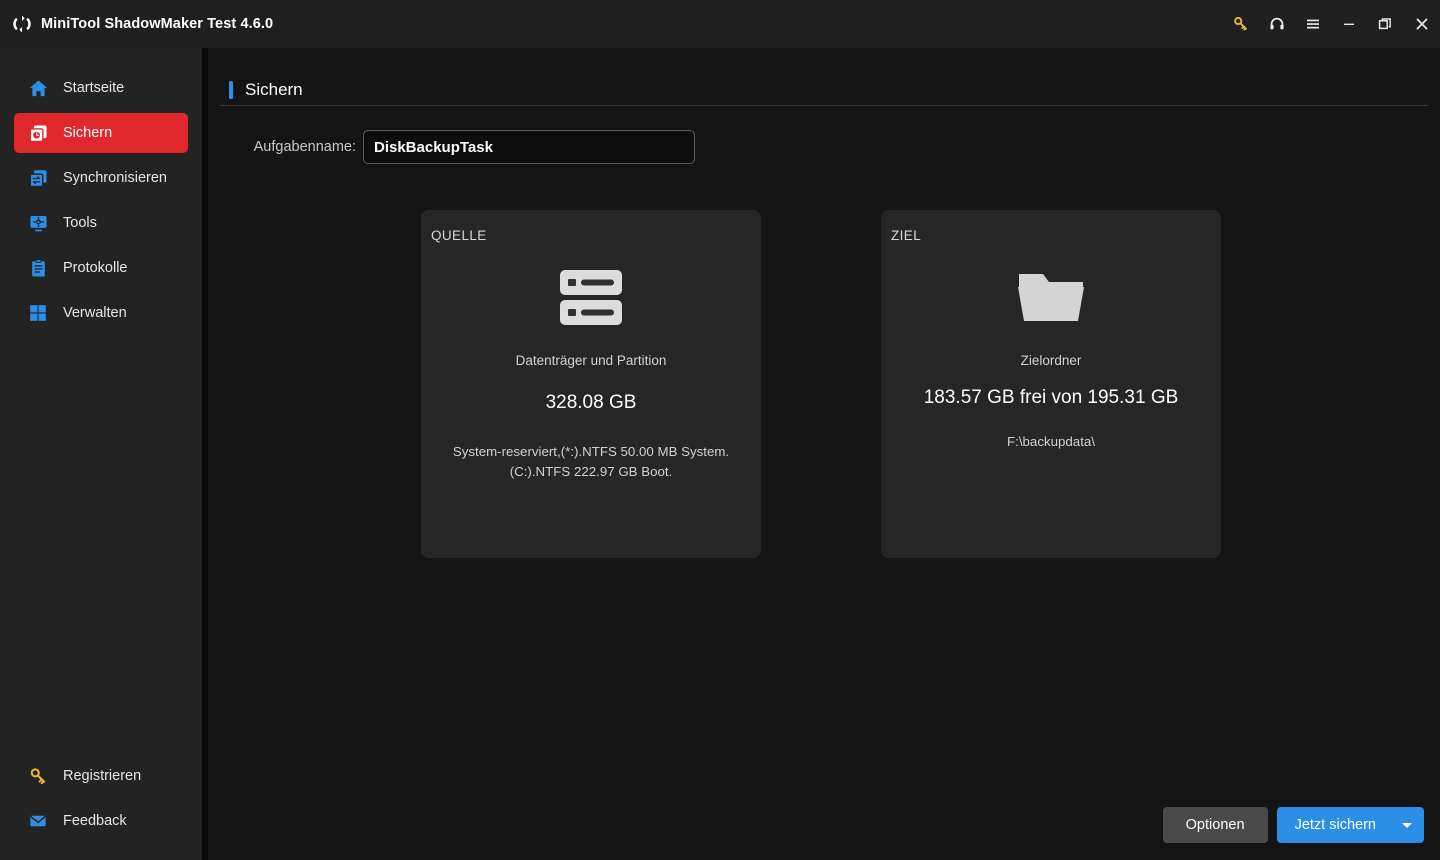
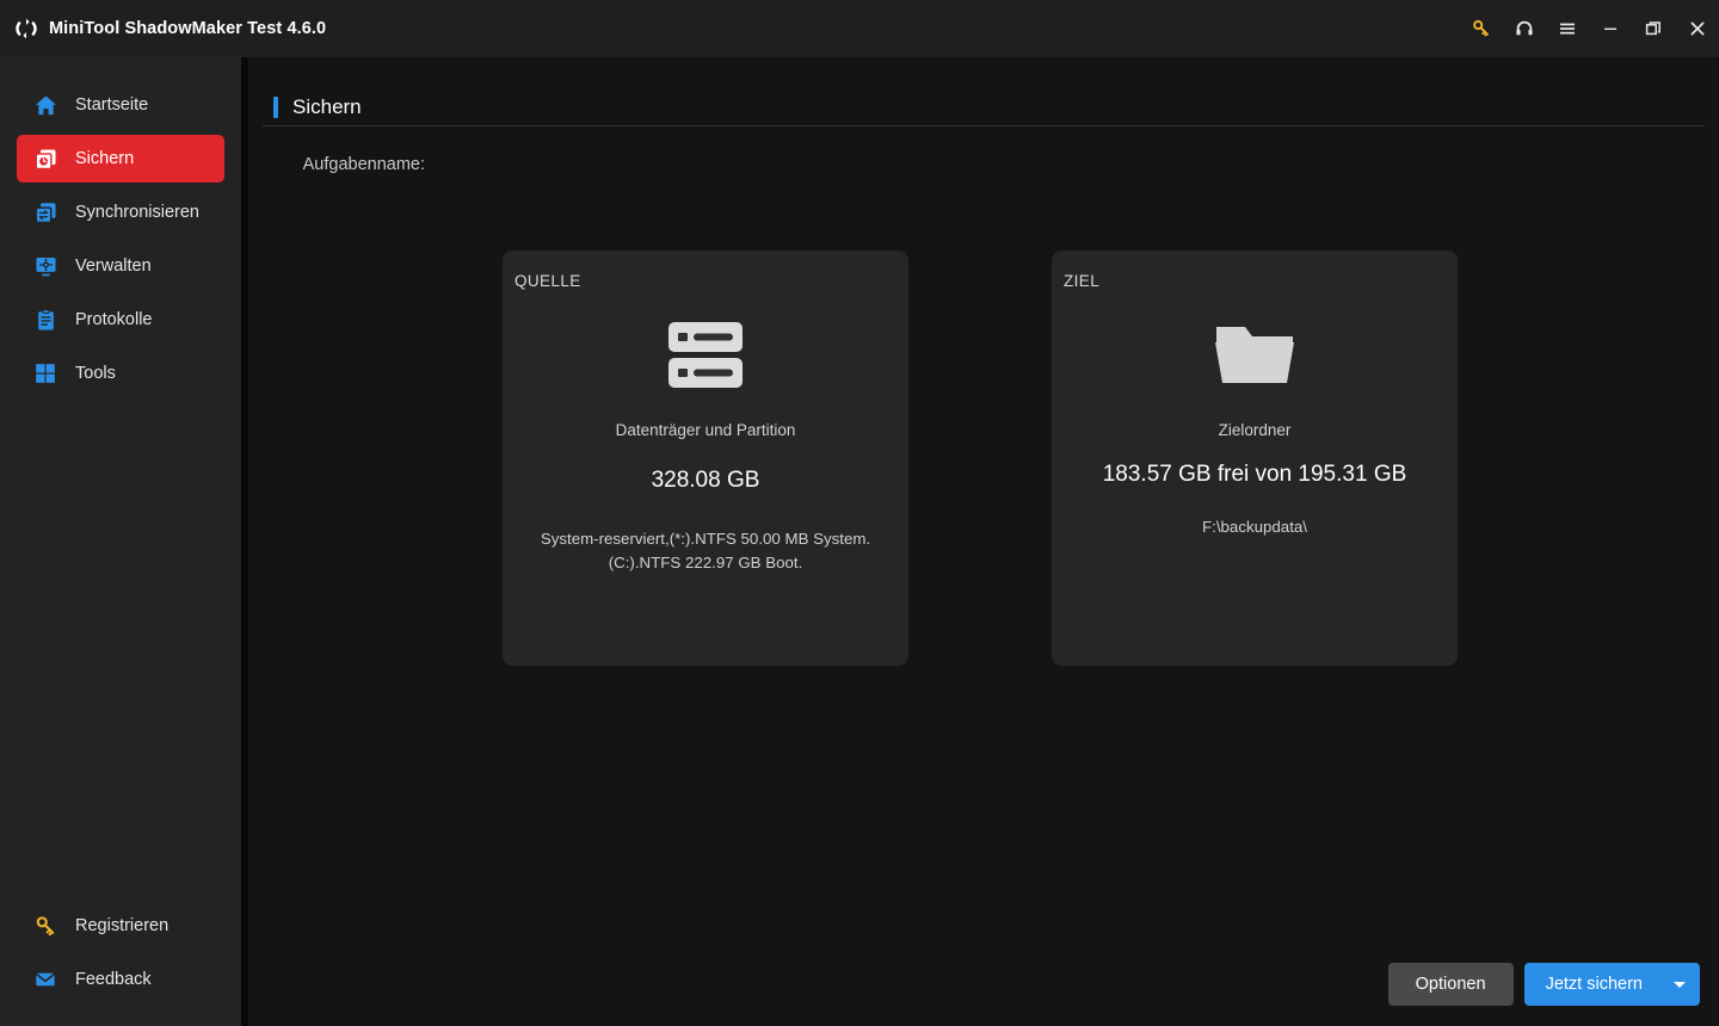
  MiniTool ShadowMaker Test 4.6.0
  Startseite
  Sichern
  Synchronisieren
- Tools
+ Verwalten
  Protokolle
- Verwalten
+ Tools
  Registrieren
  Feedback
  Sichern
  Aufgabenname:
- DiskBackupTask
  QUELLE
  Datenträger und Partition
  328.08 GB
  System-reserviert,(*:).NTFS 50.00 MB System. (C:).NTFS 222.97 GB Boot.
  ZIEL
  Zielordner
  183.57 GB frei von 195.31 GB
  F:\backupdata\
  Optionen
  Jetzt sichern
